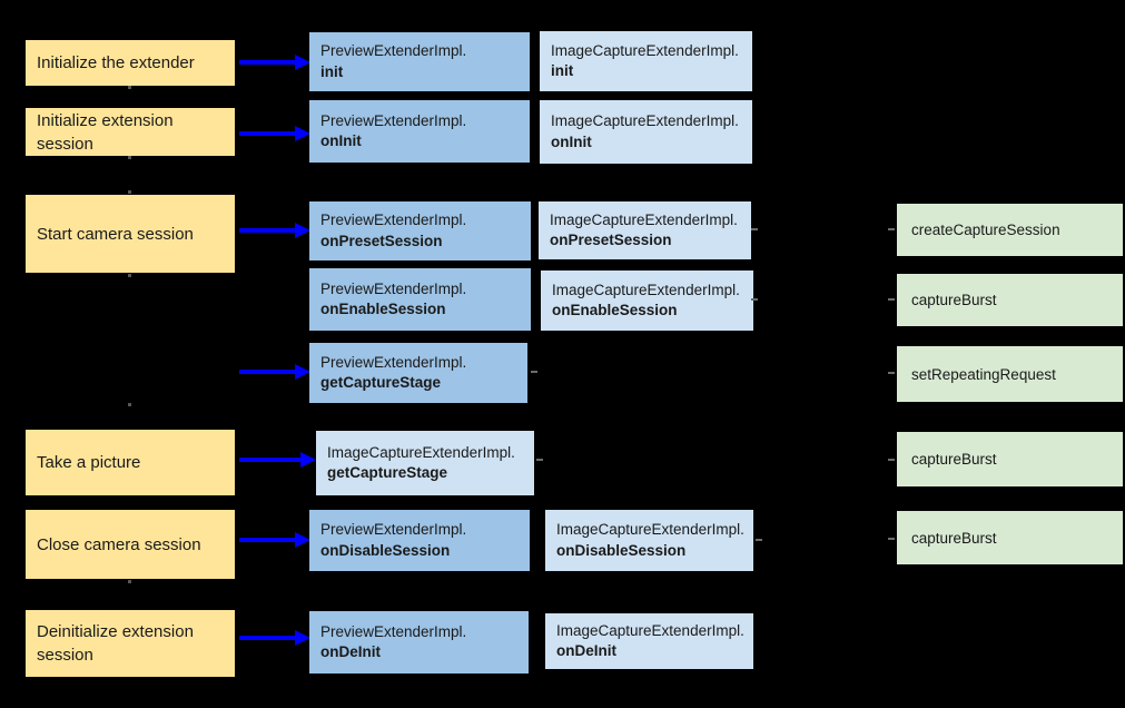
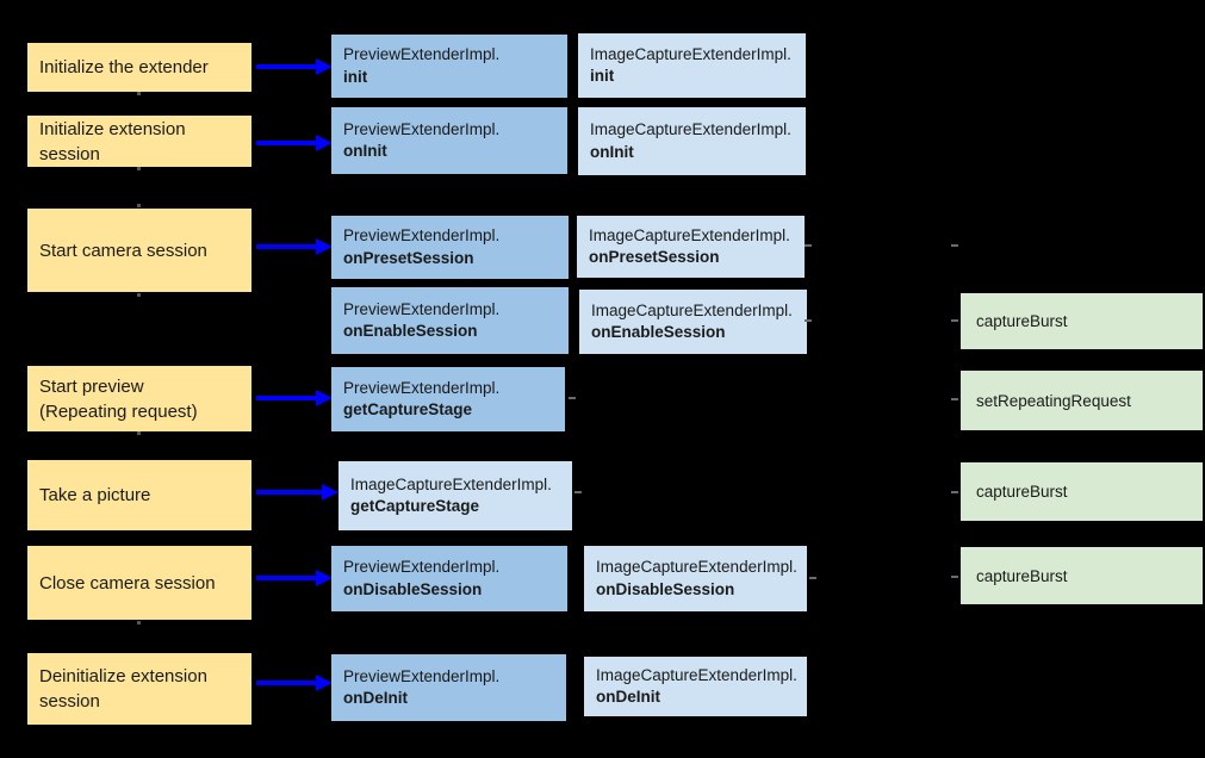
  Initialize the extender
  Initialize extension session
  Start camera session
+ Start preview (Repeating request)
  Take a picture
  Close camera session
  Deinitialize extension session
  PreviewExtenderImpl.
  init
  PreviewExtenderImpl.
  onInit
  PreviewExtenderImpl.
  onPresetSession
  PreviewExtenderImpl.
  onEnableSession
  PreviewExtenderImpl.
  getCaptureStage
  PreviewExtenderImpl.
  onDisableSession
  PreviewExtenderImpl.
  onDeInit
  ImageCaptureExtenderImpl.
  init
  ImageCaptureExtenderImpl.
  onInit
  ImageCaptureExtenderImpl.
  onPresetSession
  ImageCaptureExtenderImpl.
  onEnableSession
  ImageCaptureExtenderImpl.
  getCaptureStage
  ImageCaptureExtenderImpl.
  onDisableSession
  ImageCaptureExtenderImpl.
  onDeInit
- createCaptureSession
  captureBurst
  setRepeatingRequest
  captureBurst
  captureBurst
